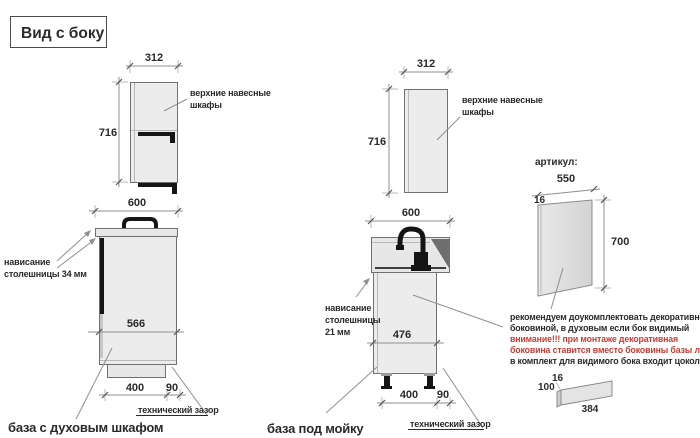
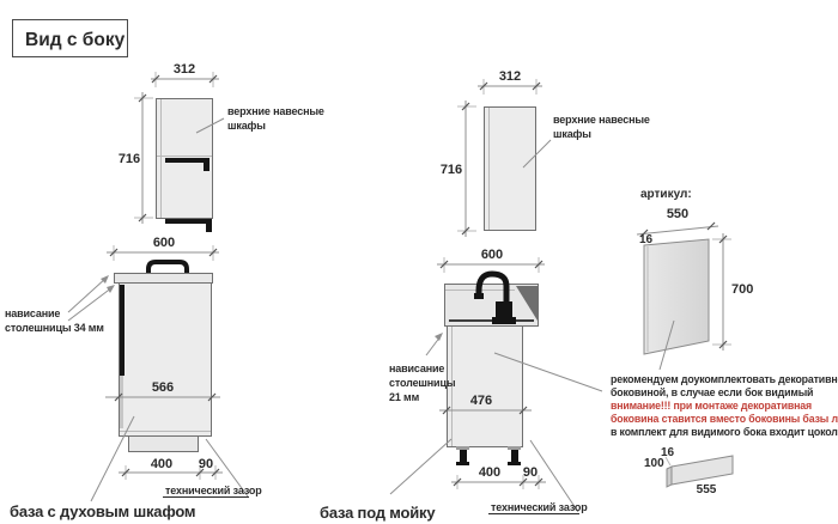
  Вид с боку
  312
  716
  верхние навесные
  шкафы
  600
  566
  400
  90
  технический зазор
  нависание
  столешницы 34 мм
  база с духовым шкафом
  312
  716
  верхние навесные
  шкафы
  600
  476
  400
  90
  технический зазор
  нависание
  столешницы
  21 мм
  база под мойку
  артикул:
  550
  16
  700
  рекомендуем доукомплектовать декоративн
- боковиной, в духовым если бок видимый
+ боковиной, в случае если бок видимый
  внимание!!! при монтаже декоративная
  боковина ставится вместо боковины базы л
  в комплект для видимого бока входит цокол
  16
  100
- 384
+ 555
